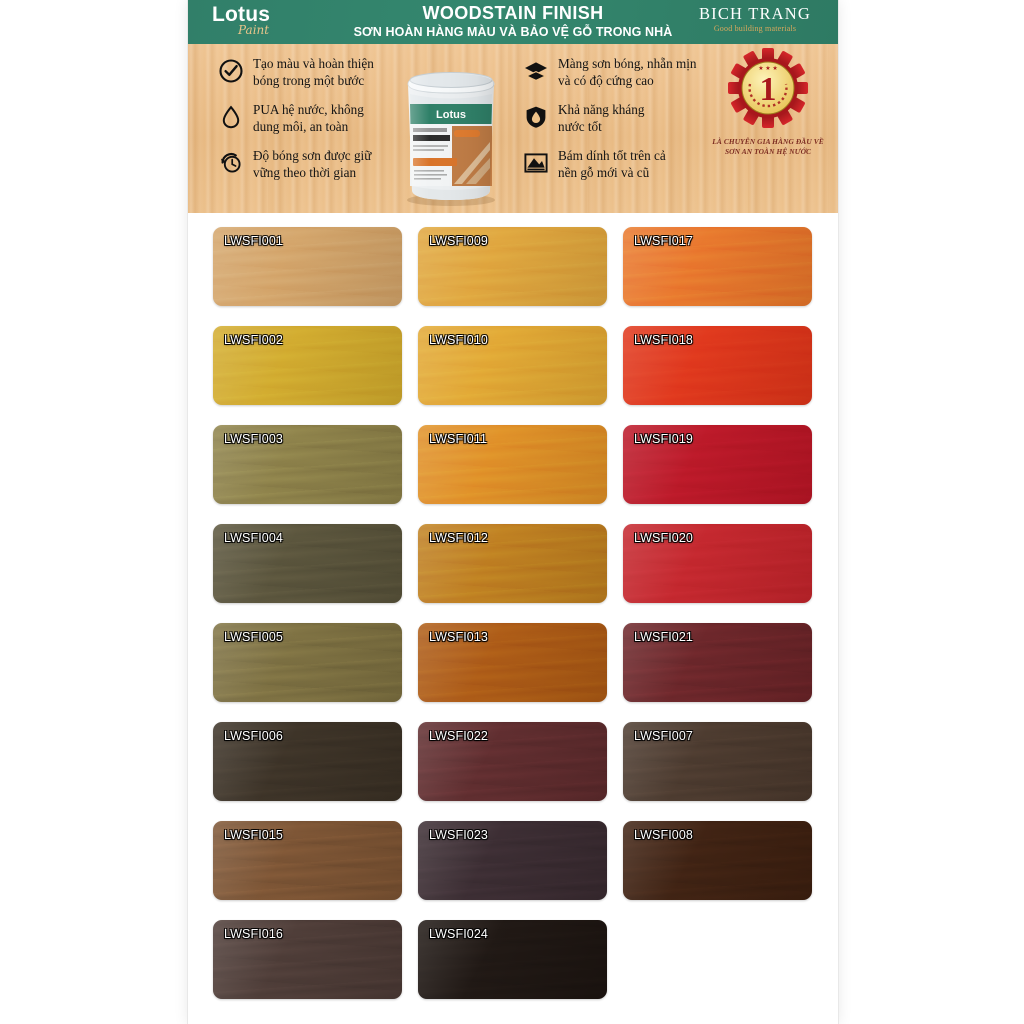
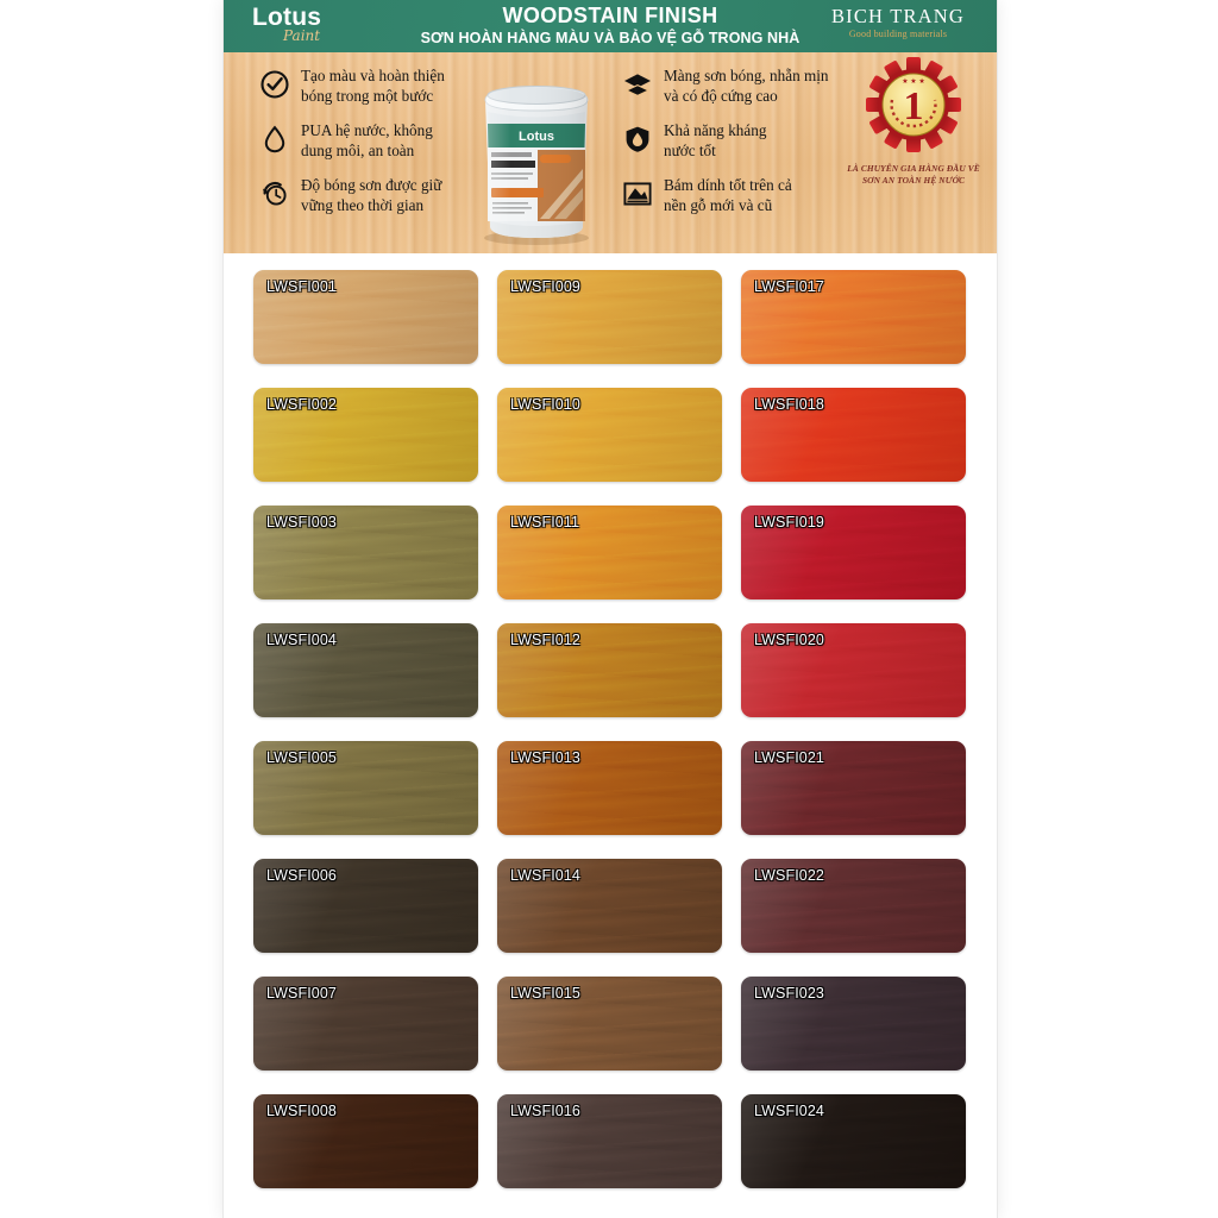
  Lotus
  Paint
  WOODSTAIN FINISH
  SƠN HOÀN HÀNG MÀU VÀ BẢO VỆ GỖ TRONG NHÀ
  BICH TRANG
  Good building materials
  Tạo màu và hoàn thiện
  bóng trong một bước
  PUA hệ nước, không
  dung môi, an toàn
  Độ bóng sơn được giữ
  vững theo thời gian
  Lotus
  Màng sơn bóng, nhẵn mịn
  và có độ cứng cao
  Khả năng kháng
  nước tốt
  Bám dính tốt trên cả
  nền gỗ mới và cũ
  1
  LÀ CHUYÊN GIA HÀNG ĐẦU VỀ
  SƠN AN TOÀN HỆ NƯỚC
  LWSFI001
  LWSFI009
  LWSFI017
  LWSFI002
  LWSFI010
  LWSFI018
  LWSFI003
  LWSFI011
  LWSFI019
  LWSFI004
  LWSFI012
  LWSFI020
  LWSFI005
  LWSFI013
  LWSFI021
  LWSFI006
+ LWSFI014
  LWSFI022
  LWSFI007
  LWSFI015
  LWSFI023
  LWSFI008
  LWSFI016
  LWSFI024
